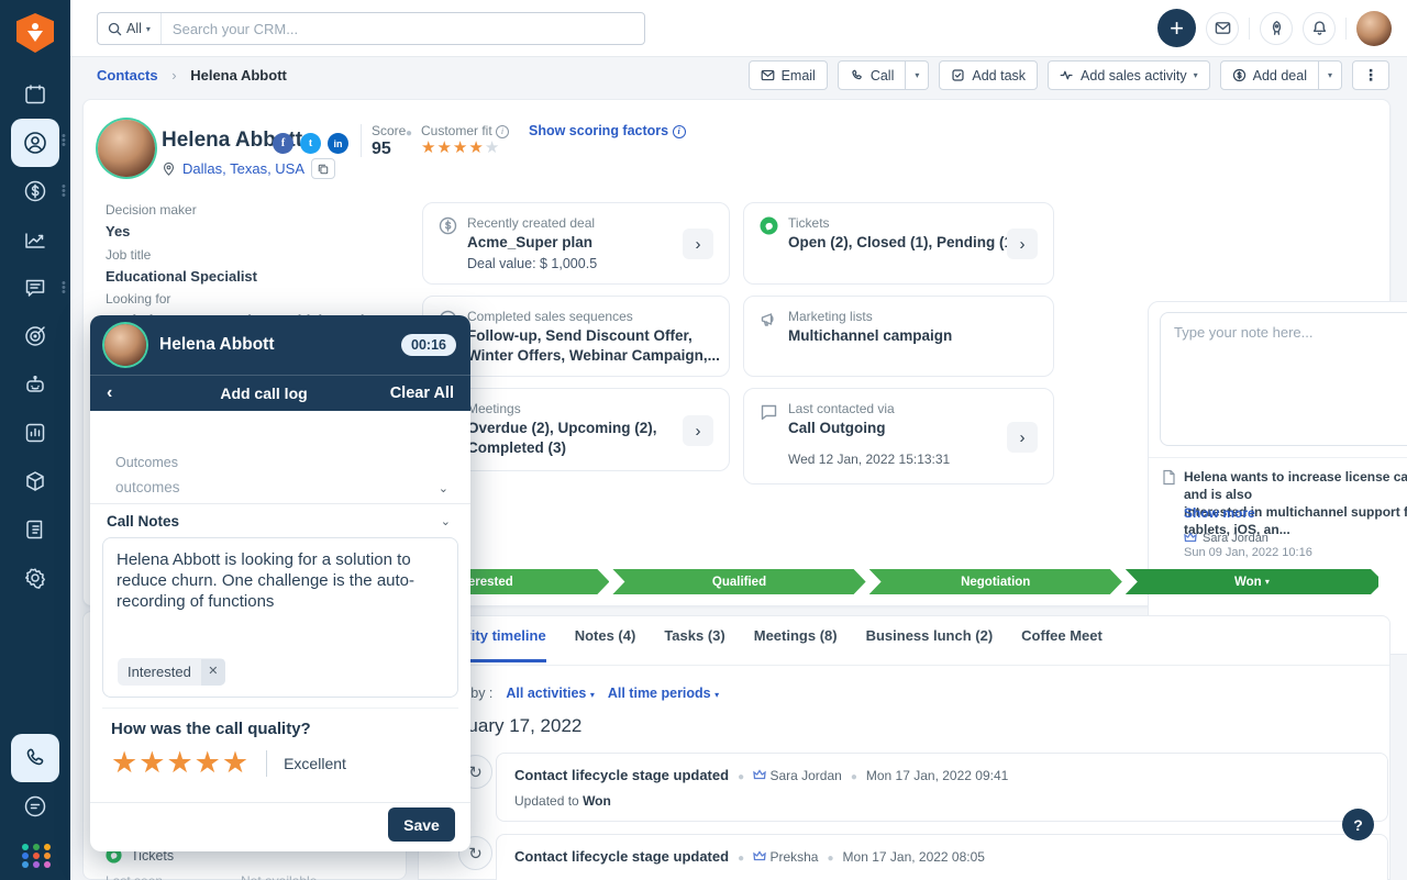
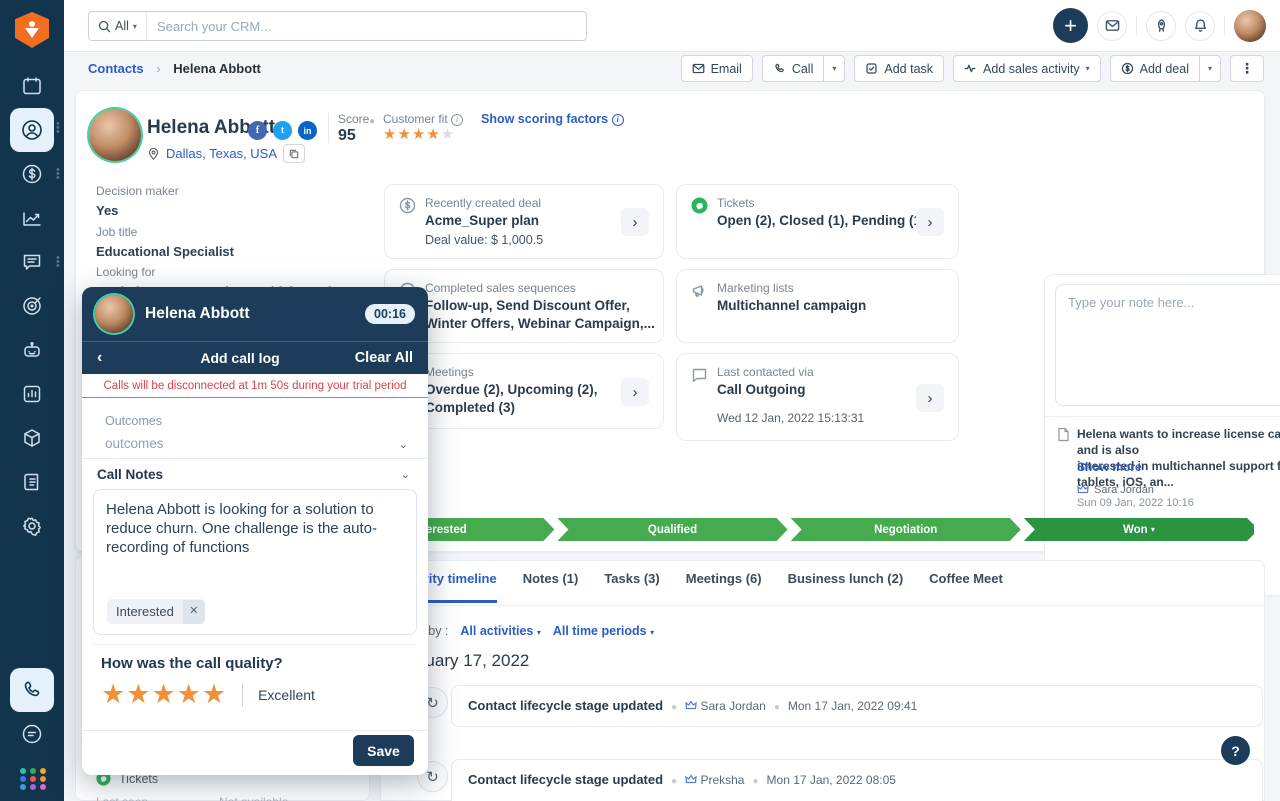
  •
  •
  •
  •
  •
  •
  •
  •
  •
  All
  ▾
  Search your CRM...
  +
  Contacts › Helena Abbott
  Email
  Call
  ▾
  Add task
  Add sales activity
  ▾
  Add deal
  ▾
  ⋮
  Helena Abbt
  f
  t
  in
  Dallas, Texas, USA
  Score
  95
  ●
  Customer fit i
  ★★★★★
  Show scoring factors i
  Decision maker
  Yes
  Job title
  Educational Specialist
  Looking for
  Recently created deal
  Acme_Super plan
  Deal value: $ 1,000.5
  ›
  Completed sales sequences
  Follow-up, Send Discount Offer,
  Winter Offers, Webinar Campaign,...
  Meetings
  Overdue (2), Upcoming (2),
  Completed (3)
  ›
  Tickets
  Open (2), Closed (1), Pending (
  ›
  Marketing lists
  Multichannel campaign
  Last contacted via
  Call Outgoing
  Wed 12 Jan, 2022 15:13:31
  ›
  Type your note here...
  Helena wants to increase license ca and is also
  interested in multichannel support f tablets, iOS, an...
  Show more
  Sara Jordan
  Sun 09 Jan, 2022 10:16
  erested
  Qualified
  Negotiation
  Won
  ▾
  Tickets
- Notes (4)
+ Notes (1)
  Tasks (3)
- Meetings (8)
+ Meetings (6)
  Business lunch (2)
  Coffee Meet
  All activities ▾
  All time periods ▾
  uary 17, 2022
  ↻
  Contact lifecycle stage updated ● Sara Jordan ● Mon 17 Jan, 2022 09:41
- Updated to Won
  ↻
  Contact lifecycle stage updated ● Preksha ● Mon 17 Jan, 2022 08:05
  ?
  Helena Abbott
  00:16
  ‹
  Add call log
  Clear All
+ Calls will be disconnected at 1m 50s during your trial period
  Outcomes
  outcomes
  ⌄
  Call Notes
  ⌄
  Helena Abbott is looking for a solution to reduce churn. One challenge is the auto-recording of functions
  Interested
  ✕
  How was the call quality?
  ★★★★★
  Excellent
  Save
